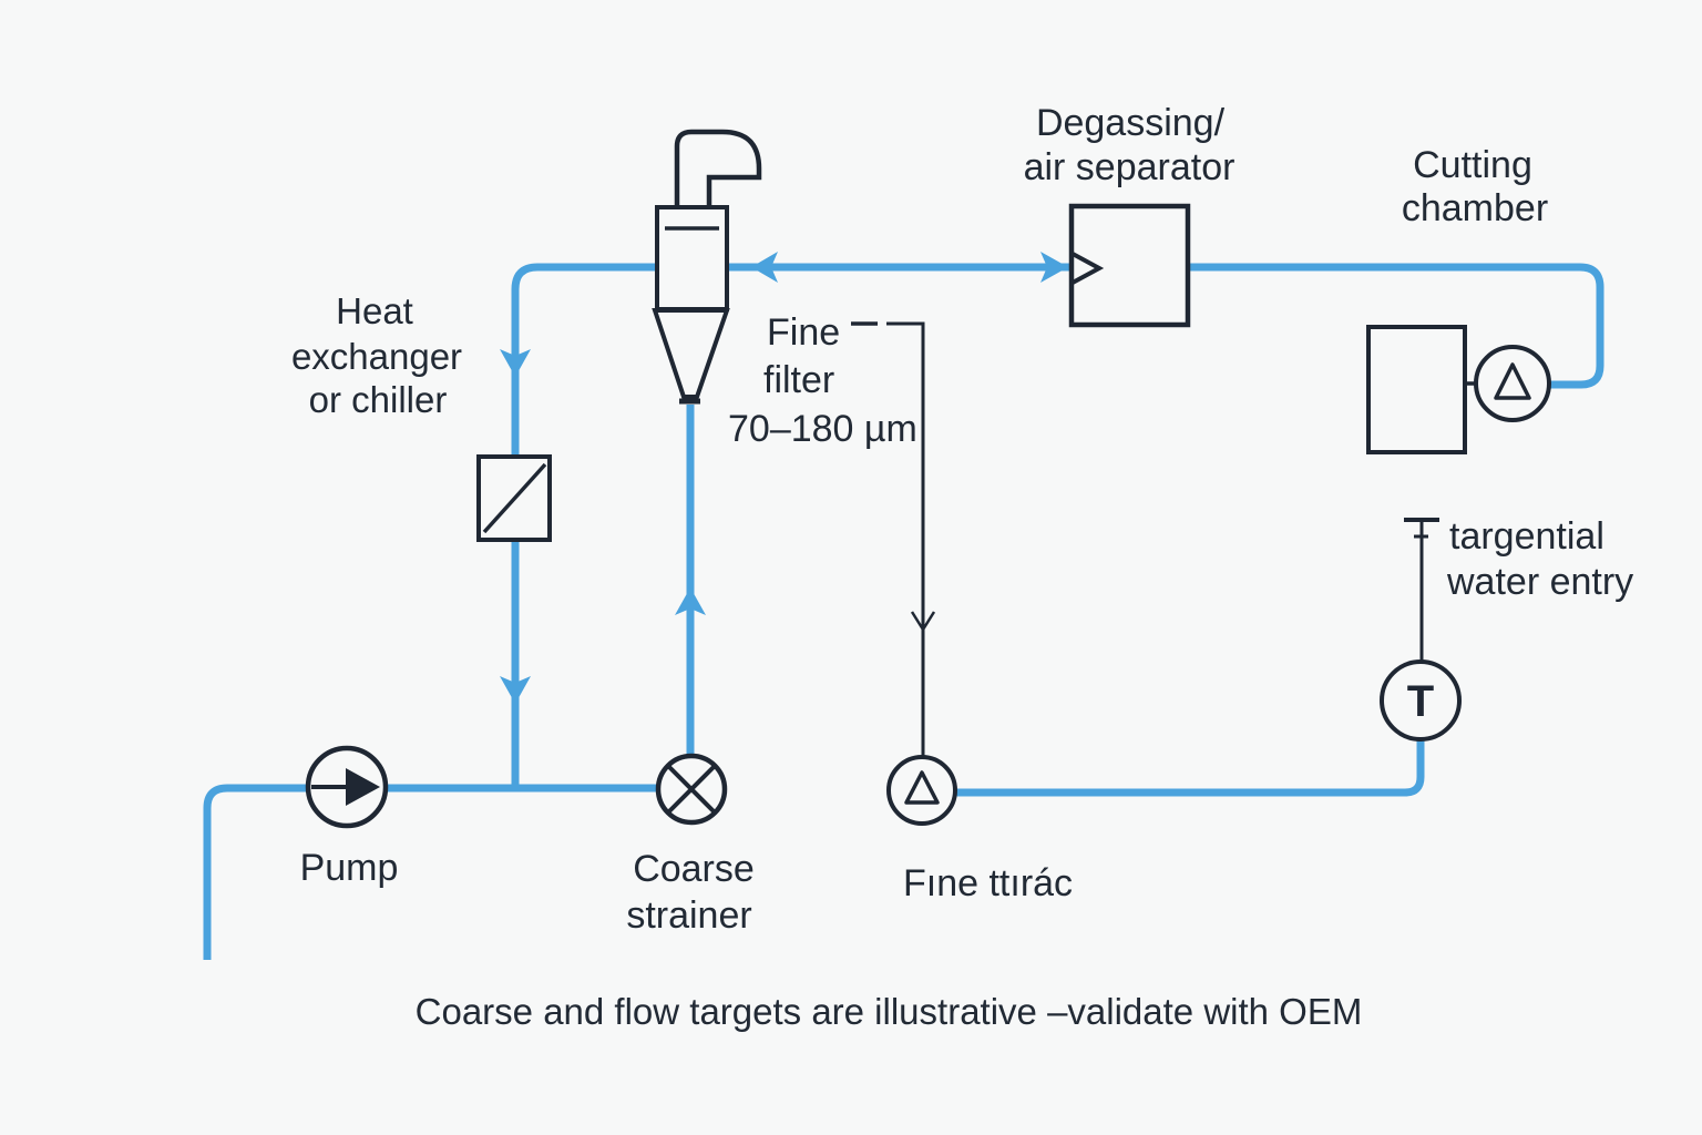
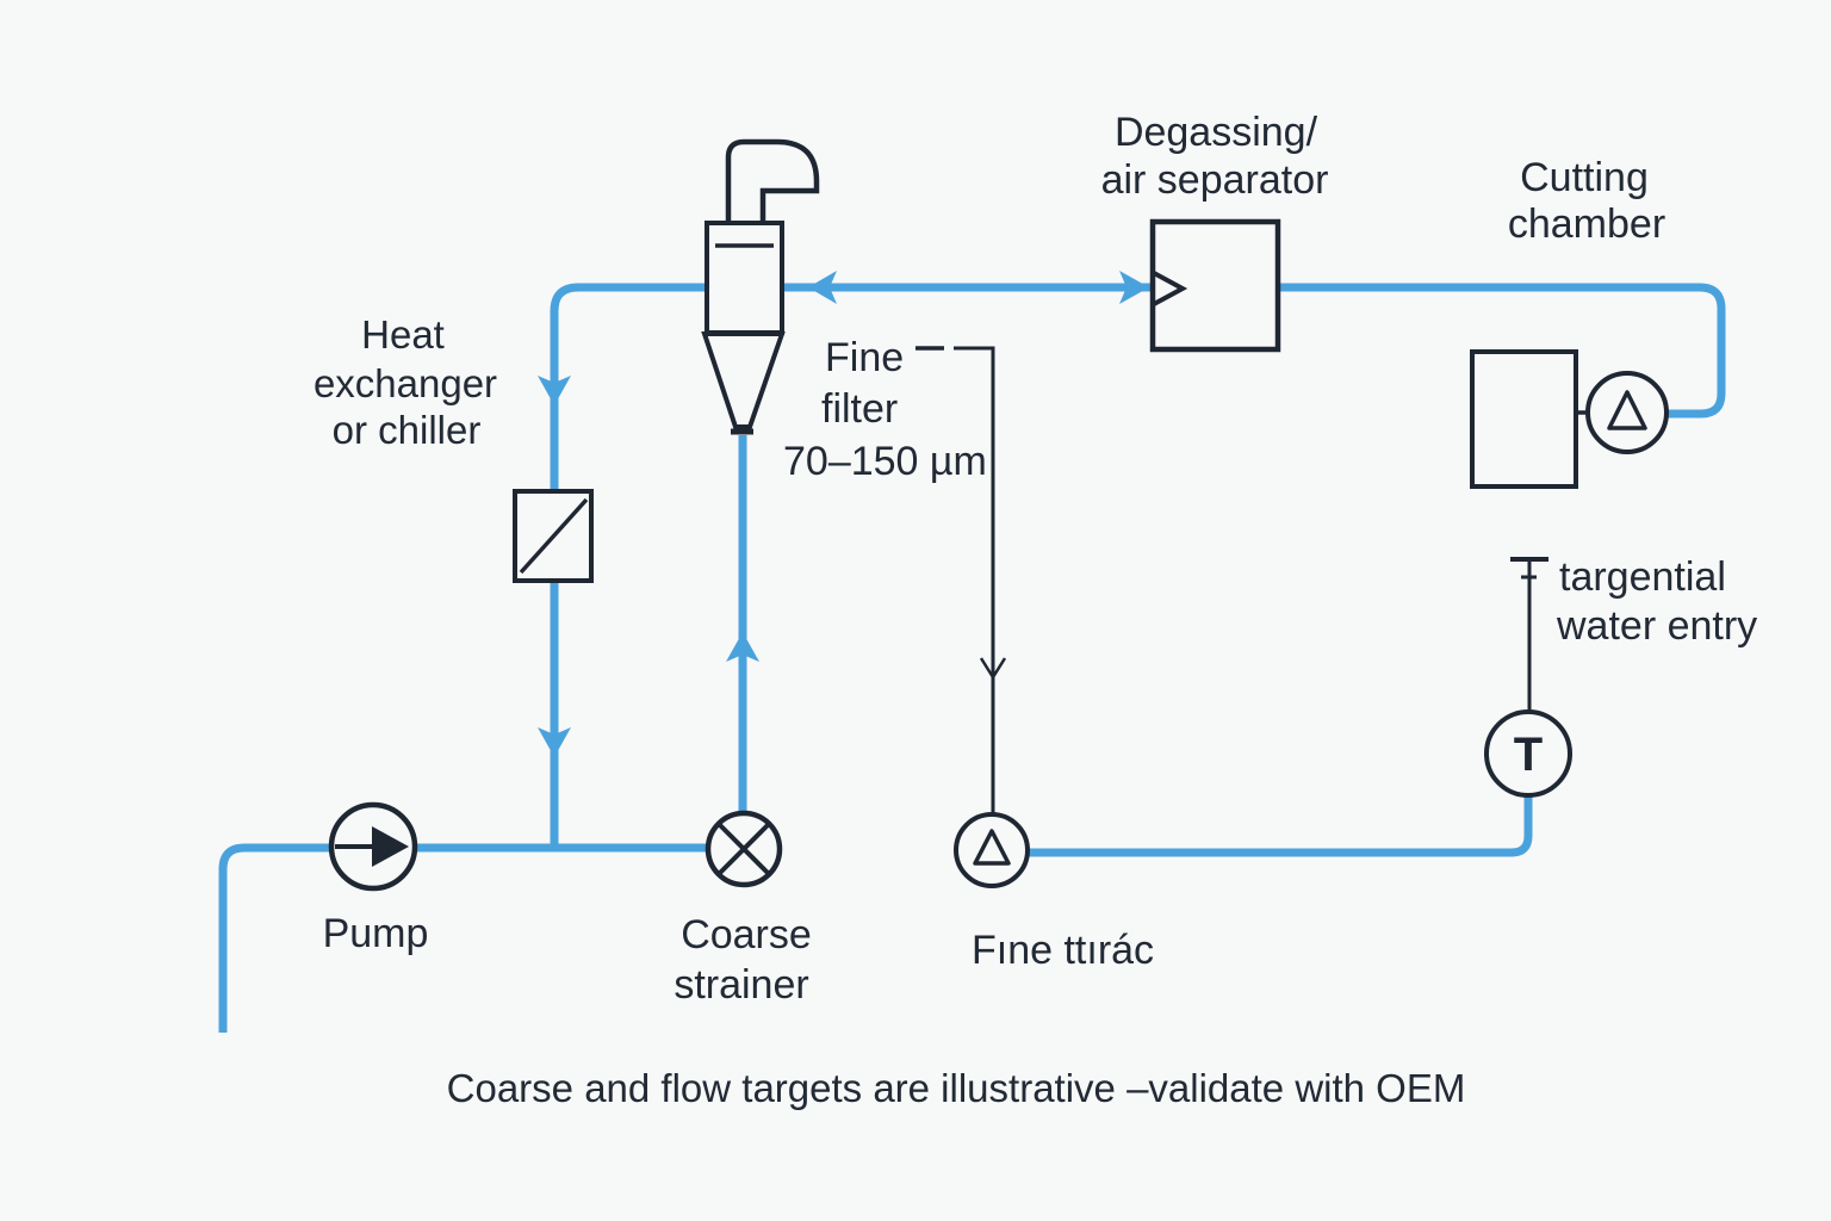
  T
  Heat
  exchanger
  or chiller
  Pump
  Coarse
  strainer
  Fine
  filter
- 70–180 µm
+ 70–150 µm
  Fıne ttırác
  Degassing/
  air separator
  Cutting
  chamber
  targential
  water entry
  Coarse and flow targets are illustrative –validate with OEM
